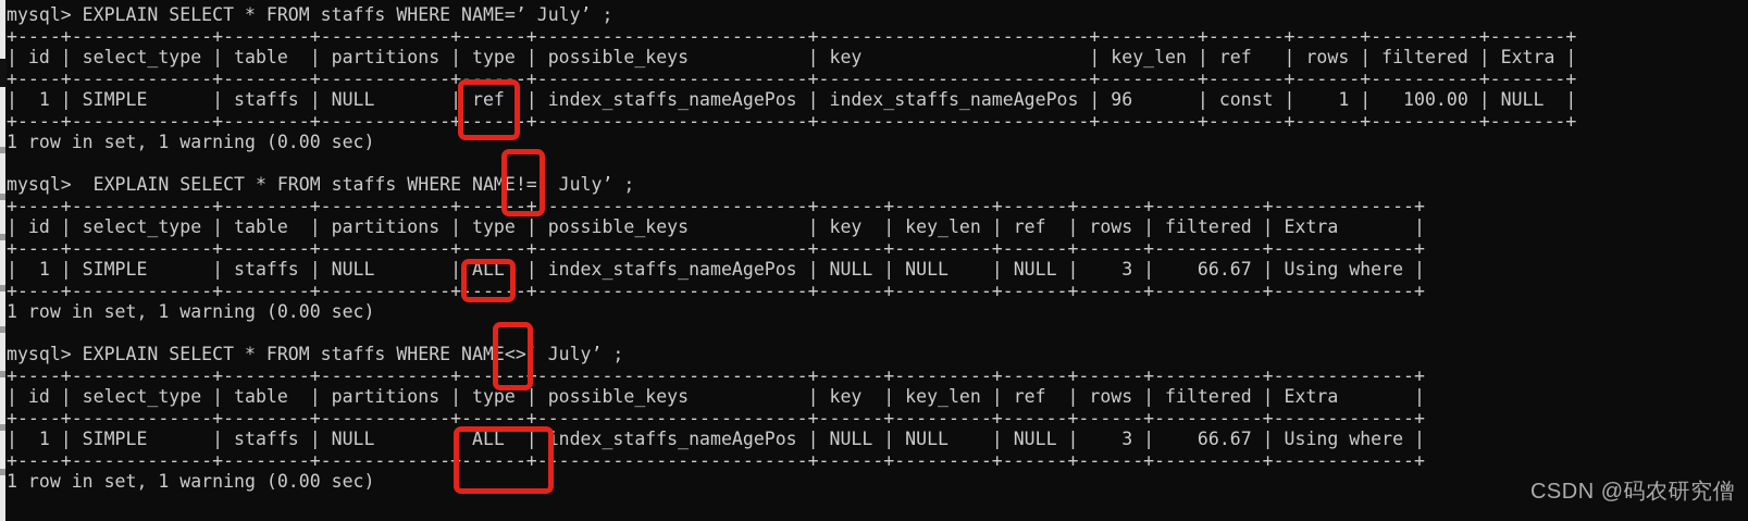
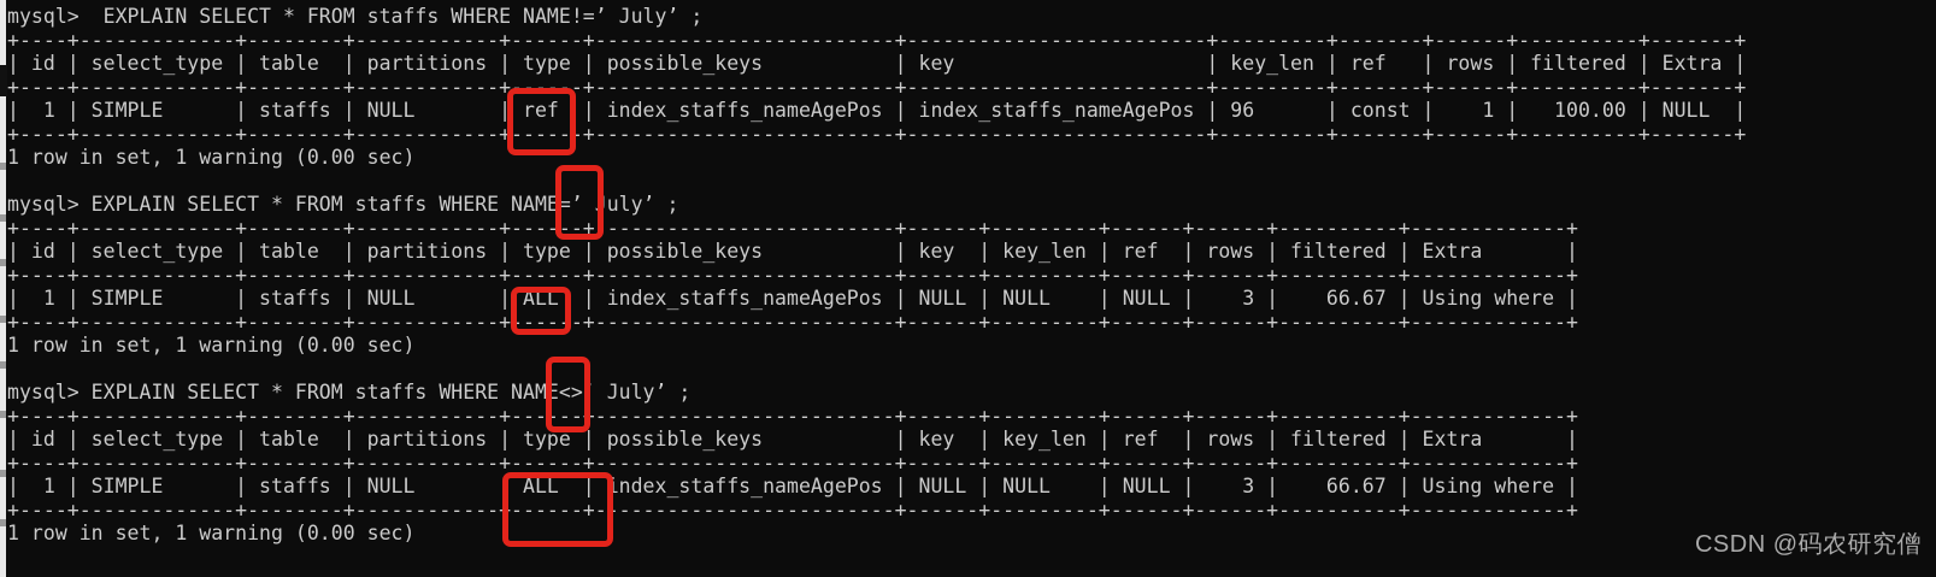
- mysql> EXPLAIN SELECT * FROM staffs WHERE NAME=’ July’ ;
+ mysql> EXPLAIN SELECT * FROM staffs WHERE NAME!=’ July’ ;
  +----+-------------+--------+------------+------+-------------------------+-------------------------+---------+-------+------+----------+-------+
  | id | select_type | table | partitions | type | possible_keys | key | key_len | ref | rows | filtered | Extra |
  +----+-------------+--------+------------+------+-------------------------+-------------------------+---------+-------+------+----------+-------+
  | 1 | SIMPLE | staffs | NULL | ref | index_staffs_nameAgePos | index_staffs_nameAgePos | 96 | const | 1 | 100.00 | NULL |
  +----+-------------+--------+------------+------+-------------------------+-------------------------+---------+-------+------+----------+-------+
  1 row in set, 1 warning (0.00 sec)
- mysql> EXPLAIN SELECT * FROM staffs WHERE NAME!=’ July’ ;
+ mysql> EXPLAIN SELECT * FROM staffs WHERE NAME=’ July’ ;
  +----+-------------+--------+------------+------+-------------------------+------+---------+------+------+----------+-------------+
  | id | select_type | table | partitions | type | possible_keys | key | key_len | ref | rows | filtered | Extra |
  +----+-------------+--------+------------+------+-------------------------+------+---------+------+------+----------+-------------+
  | 1 | SIMPLE | staffs | NULL | ALL | index_staffs_nameAgePos | NULL | NULL | NULL | 3 | 66.67 | Using where |
  +----+-------------+--------+------------+------+-------------------------+------+---------+------+------+----------+-------------+
  1 row in set, 1 warning (0.00 sec)
  mysql> EXPLAIN SELECT * FROM staffs WHERE NAME<>’ July’ ;
  +----+-------------+--------+------------+------+-------------------------+------+---------+------+------+----------+-------------+
  | id | select_type | table | partitions | type | possible_keys | key | key_len | ref | rows | filtered | Extra |
  +----+-------------+--------+------------+------+-------------------------+------+---------+------+------+----------+-------------+
  | 1 | SIMPLE | staffs | NULL | ALL | index_staffs_nameAgePos | NULL | NULL | NULL | 3 | 66.67 | Using where |
  +----+-------------+--------+------------+------+-------------------------+------+---------+------+------+----------+-------------+
  1 row in set, 1 warning (0.00 sec)
  CSDN @码农研究僧
